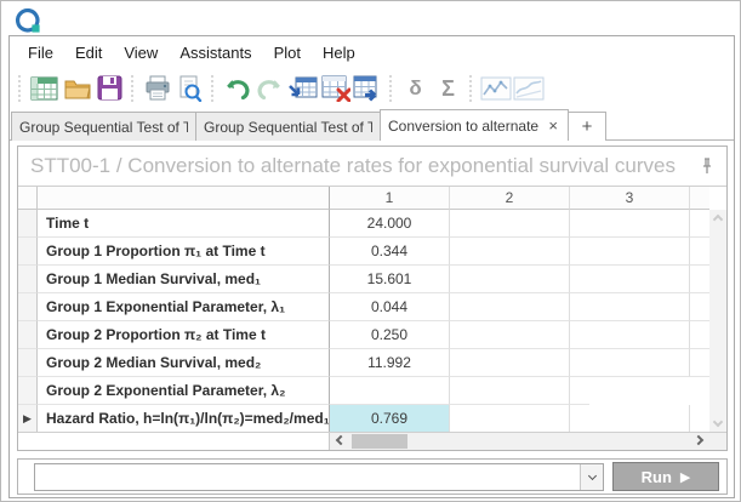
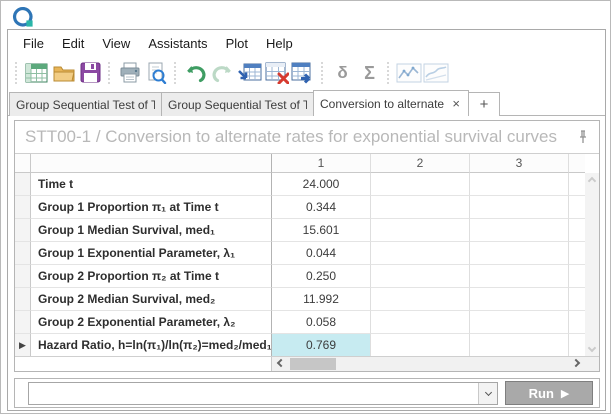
  File
  Edit
  View
  Assistants
  Plot
  Help
  δ
  Σ
  Group Sequential Test of T
  Group Sequential Test of T
  Conversion to alternate
  ×
  +
  STT00-1 / Conversion to alternate rates for exponential survival curves
  1
  2
  3
  Time t
  24.000
  Group 1 Proportion π₁ at Time t
  0.344
  Group 1 Median Survival, med₁
  15.601
  Group 1 Exponential Parameter, λ₁
  0.044
  Group 2 Proportion π₂ at Time t
  0.250
  Group 2 Median Survival, med₂
  11.992
  Group 2 Exponential Parameter, λ₂
+ 0.058
  ▶
  Hazard Ratio, h=ln(π₁)/ln(π₂)=med₂/med₁
  0.769
  Run
  ▶
